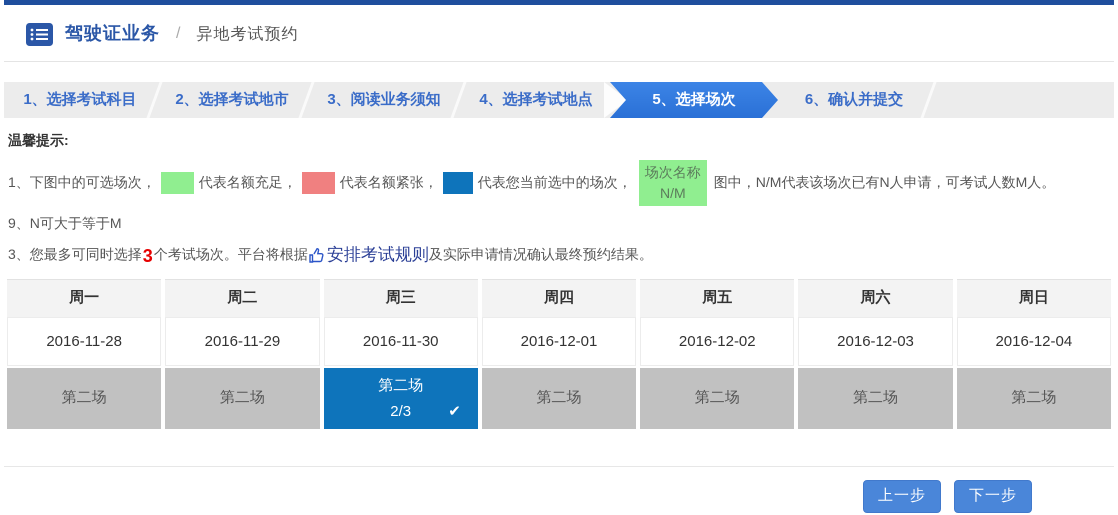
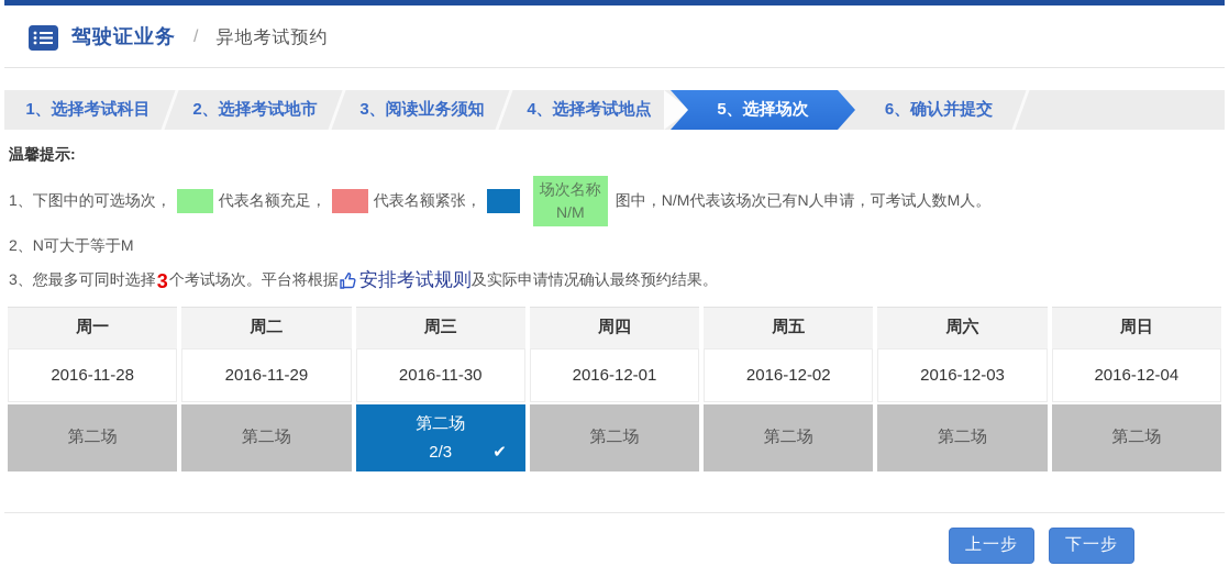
  驾驶证业务
  /
  异地考试预约
  1、选择考试科目
  2、选择考试地市
  3、阅读业务须知
  4、选择考试地点
  5、选择场次
  6、确认并提交
  温馨提示:
  1、下图中的可选场次，
  代表名额充足，
  代表名额紧张，
- 代表您当前选中的场次，
  场次名称
  N/M
  图中，N/M代表该场次已有N人申请，可考试人数M人。
- 9、N可大于等于M
+ 2、N可大于等于M
  3、您最多可同时选择
  3
  个考试场次。平台将根据
  安排考试规则
  及实际申请情况确认最终预约结果。
  周一
  周二
  周三
  周四
  周五
  周六
  周日
  2016-11-28
  2016-11-29
  2016-11-30
  2016-12-01
  2016-12-02
  2016-12-03
  2016-12-04
  第二场
  第二场
  第二场
  2/3
  ✔
  第二场
  第二场
  第二场
  第二场
  上一步
  下一步
